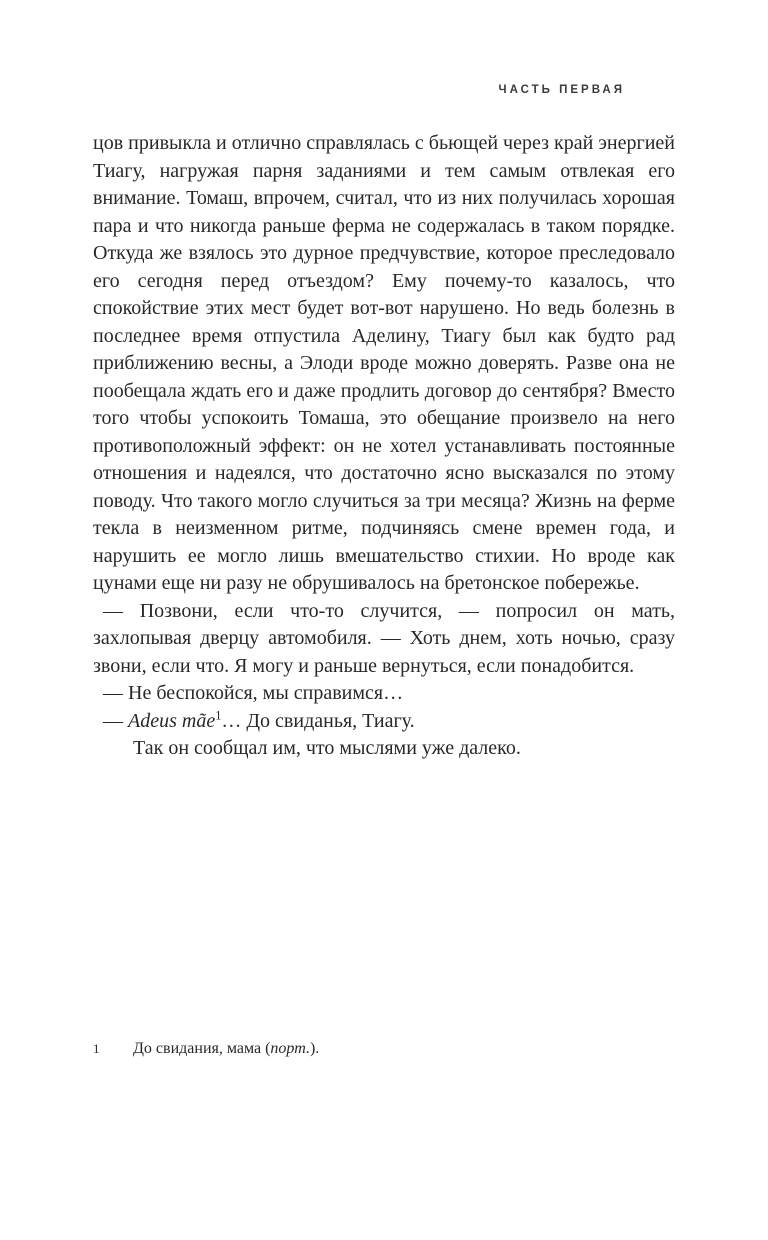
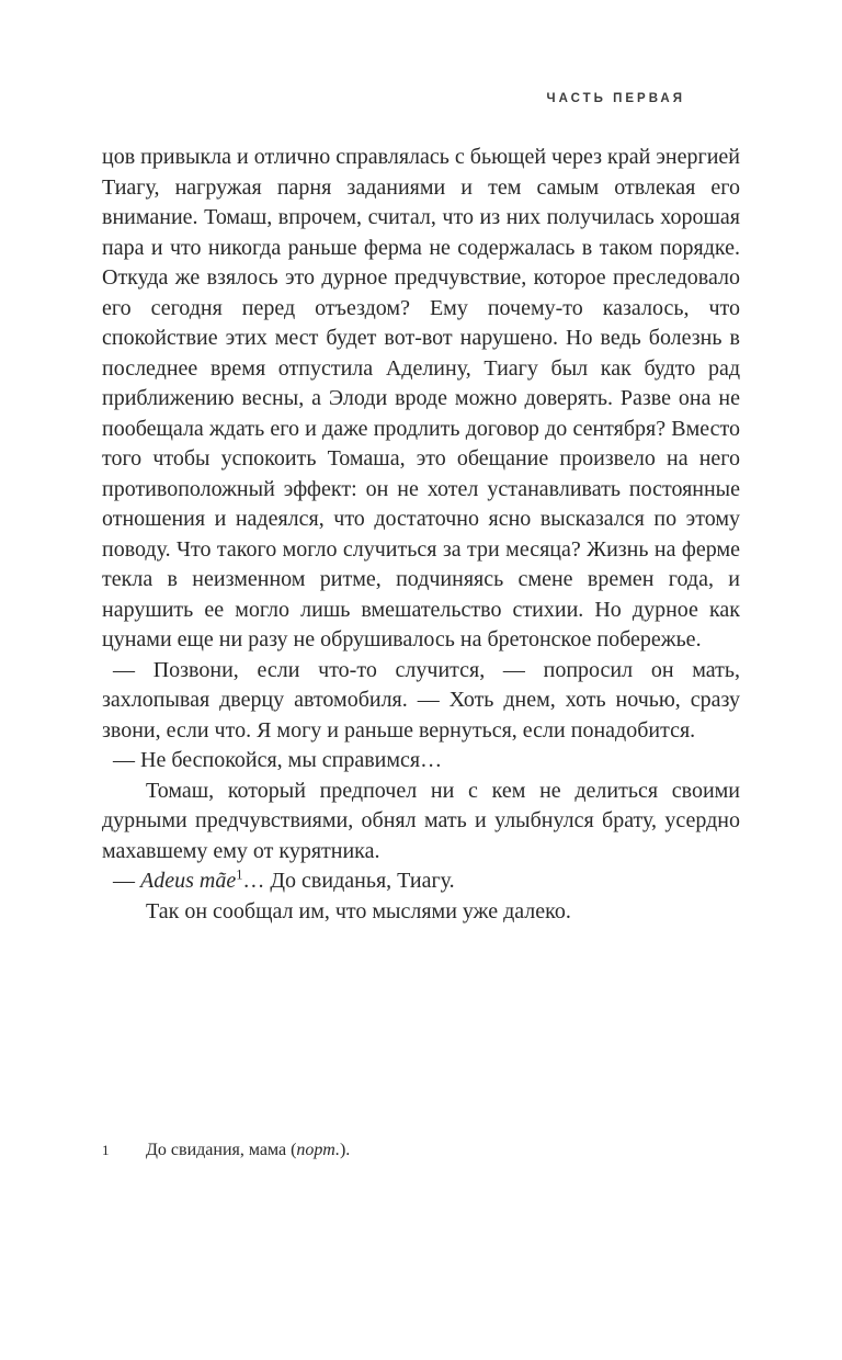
  ЧАСТЬ ПЕРВАЯ
- цов привыкла и отлично справлялась с бьющей через край энергией Тиагу, нагружая парня заданиями и тем самым отвлекая его внимание. Томаш, впрочем, считал, что из них получилась хорошая пара и что никогда раньше ферма не содержалась в таком порядке. Откуда же взялось это дурное предчувствие, которое преследовало его сегодня перед отъездом? Ему почему-то казалось, что спокойствие этих мест будет вот-вот нарушено. Но ведь болезнь в последнее время отпустила Аделину, Тиагу был как будто рад приближению весны, а Элоди вроде можно доверять. Разве она не пообещала ждать его и даже продлить договор до сентября? Вместо того чтобы успокоить Томаша, это обещание произвело на него противоположный эффект: он не хотел устанавливать постоянные отношения и надеялся, что достаточно ясно высказался по этому поводу. Что такого могло случиться за три месяца? Жизнь на ферме текла в неизменном ритме, подчиняясь смене времен года, и нарушить ее могло лишь вмешательство стихии. Но вроде как цунами еще ни разу не обрушивалось на бретонское побережье.
+ цов привыкла и отлично справлялась с бьющей через край энергией Тиагу, нагружая парня заданиями и тем самым отвлекая его внимание. Томаш, впрочем, считал, что из них получилась хорошая пара и что никогда раньше ферма не содержалась в таком порядке. Откуда же взялось это дурное предчувствие, которое преследовало его сегодня перед отъездом? Ему почему-то казалось, что спокойствие этих мест будет вот-вот нарушено. Но ведь болезнь в последнее время отпустила Аделину, Тиагу был как будто рад приближению весны, а Элоди вроде можно доверять. Разве она не пообещала ждать его и даже продлить договор до сентября? Вместо того чтобы успокоить Томаша, это обещание произвело на него противоположный эффект: он не хотел устанавливать постоянные отношения и надеялся, что достаточно ясно высказался по этому поводу. Что такого могло случиться за три месяца? Жизнь на ферме текла в неизменном ритме, подчиняясь смене времен года, и нарушить ее могло лишь вмешательство стихии. Но дурное как цунами еще ни разу не обрушивалось на бретонское побережье.
  — Позвони, если что-то случится, — попросил он мать, захлопывая дверцу автомобиля. — Хоть днем, хоть ночью, сразу звони, если что. Я могу и раньше вернуться, если понадобится.
  — Не беспокойся, мы справимся…
+ Томаш, который предпочел ни с кем не делиться своими дурными предчувствиями, обнял мать и улыбнулся брату, усердно махавшему ему от курятника.
  — Adeus mãe1… До свиданья, Тиагу.
  Так он сообщал им, что мыслями уже далеко.
  1 До свидания, мама (порт.).
